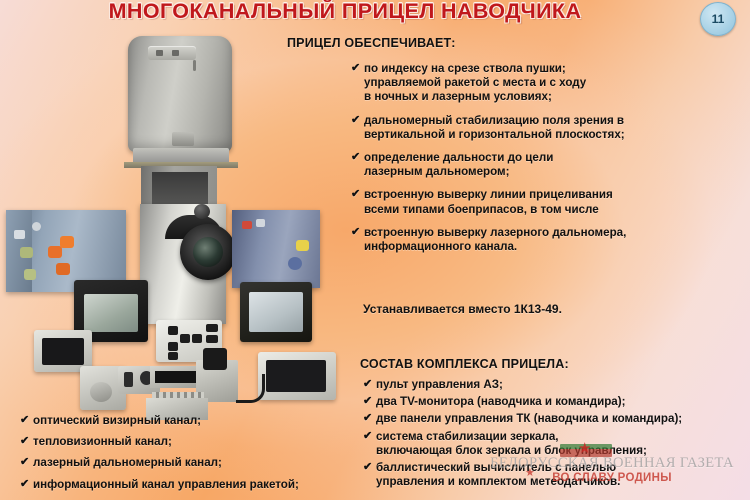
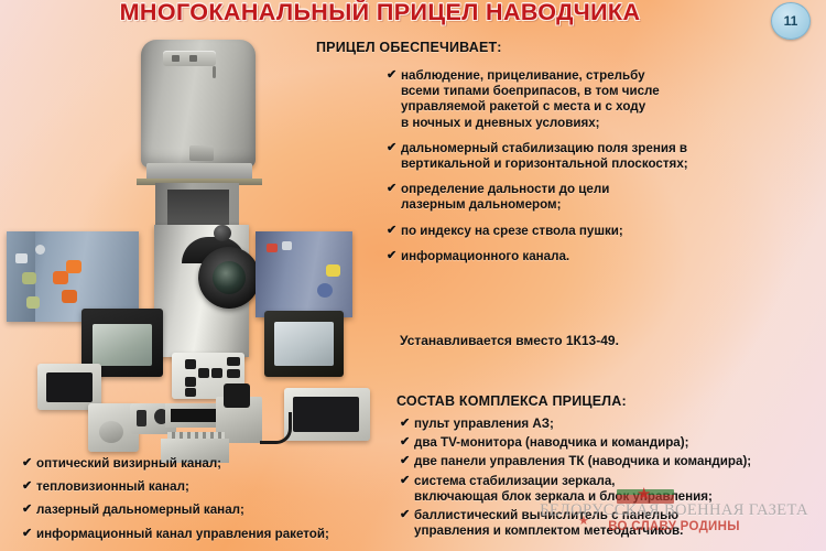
  МНОГОКАНАЛЬНЫЙ ПРИЦЕЛ НАВОДЧИКА
  11
  ПРИЦЕЛ ОБЕСПЕЧИВАЕТ:
  ✔
+ наблюдение, прицеливание, стрельбу
- по индексу на срезе ствола пушки;
+ всеми типами боеприпасов, в том числе
  управляемой ракетой с места и с ходу
- в ночных и лазерным условиях;
+ в ночных и дневных условиях;
  ✔
  дальномерный стабилизацию поля зрения в
  вертикальной и горизонтальной плоскостях;
  ✔
  определение дальности до цели
  лазерным дальномером;
  ✔
- встроенную выверку линии прицеливания
- всеми типами боеприпасов, в том числе
+ по индексу на срезе ствола пушки;
  ✔
- встроенную выверку лазерного дальномера,
  информационного канала.
  Устанавливается вместо 1К13-49.
  СОСТАВ КОМПЛЕКСА ПРИЦЕЛА:
  ✔
  пульт управления АЗ;
  ✔
  два TV-монитора (наводчика и командира);
  ✔
  две панели управления ТК (наводчика и командира);
  ✔
  система стабилизации зеркала,
  включающая блок зеркала и блок управления;
  ✔
  баллистический вычислитель с панелью
  управления и комплектом метеодатчиков.
  ✔
  оптический визирный канал;
  ✔
  тепловизионный канал;
  ✔
  лазерный дальномерный канал;
  ✔
  информационный канал управления ракетой;
  ★
  ★
  БЕЛОРУССКАЯ ВОЕННАЯ ГАЗЕТА
  ВО СЛАВУ РОДИНЫ
